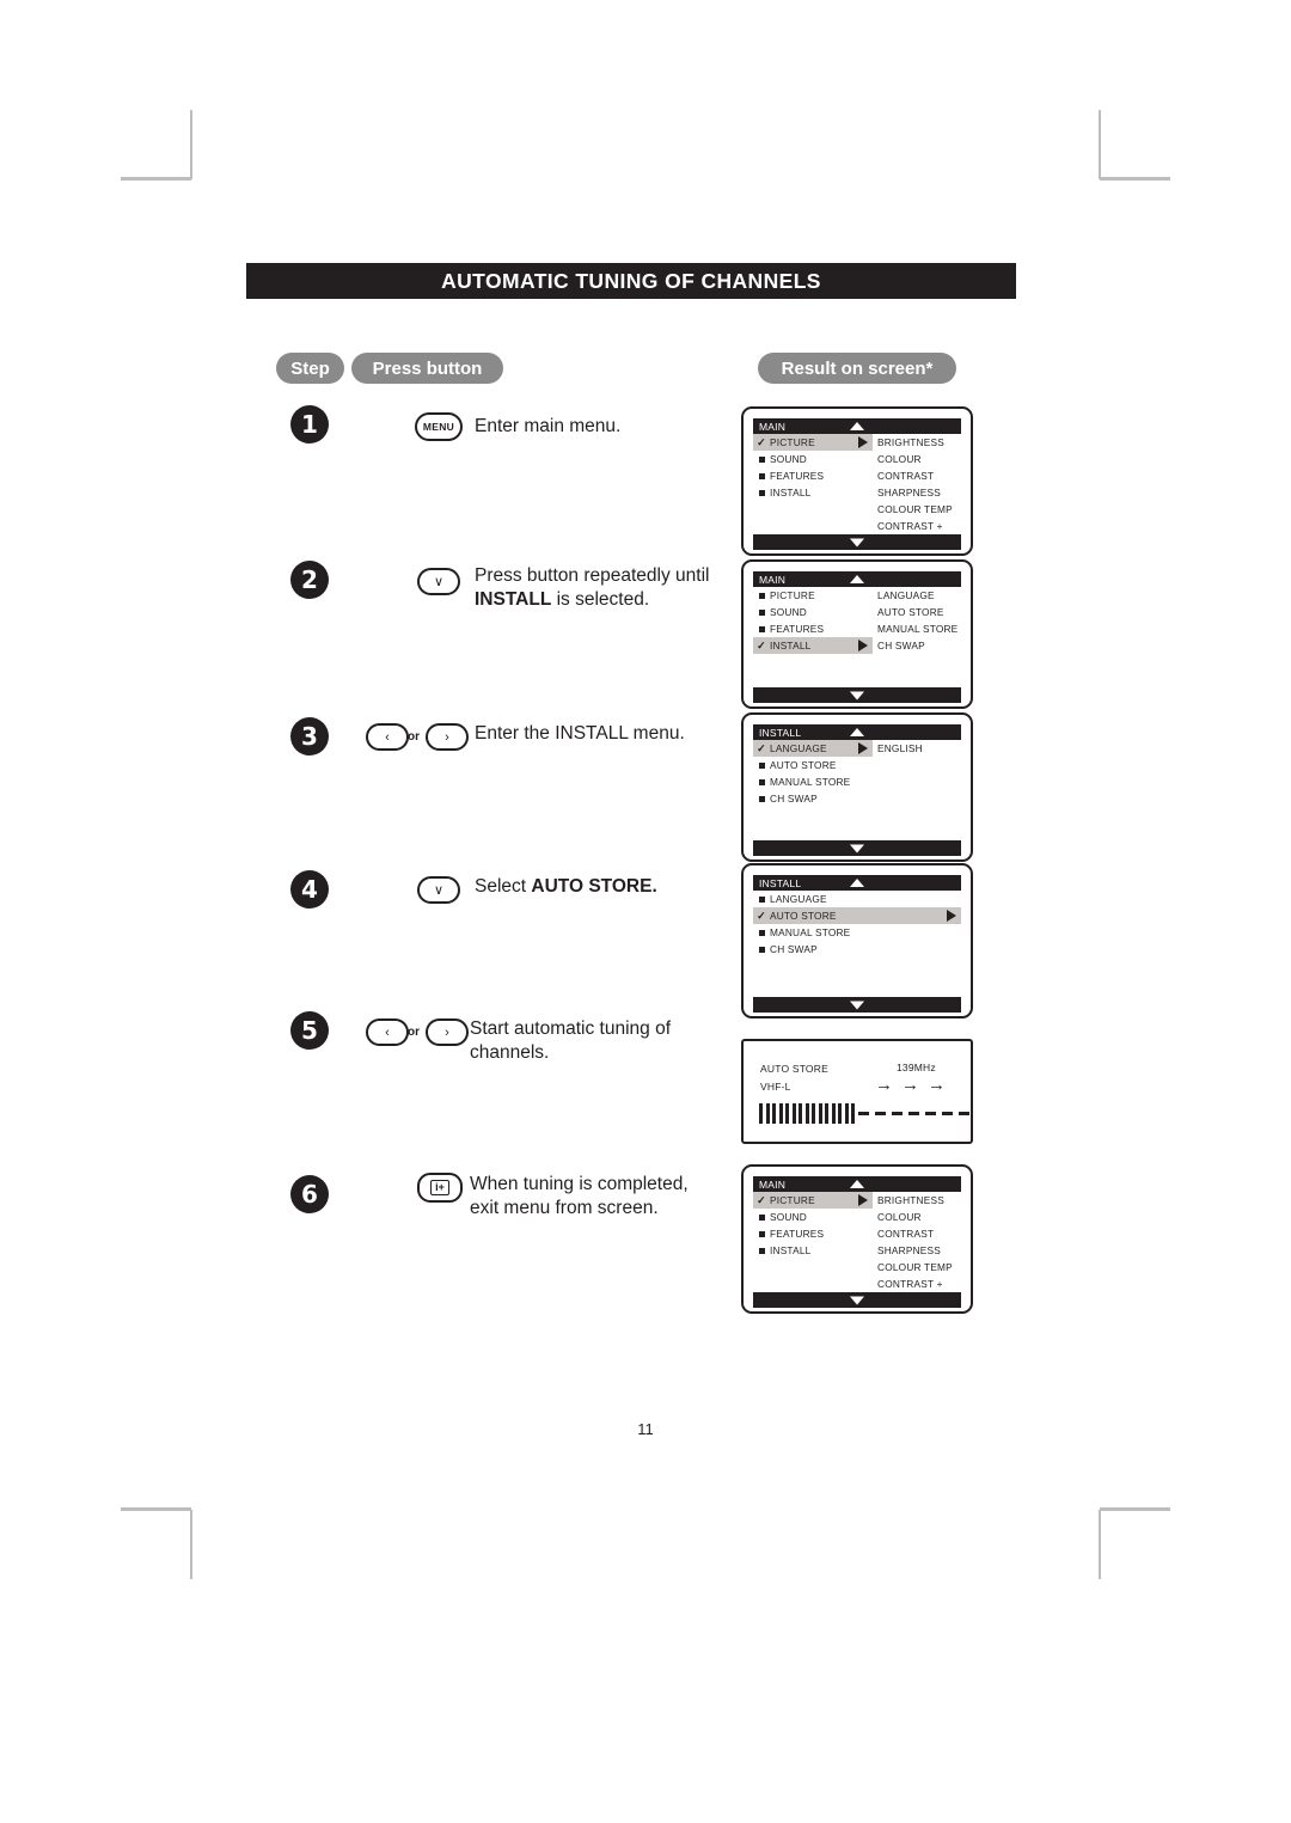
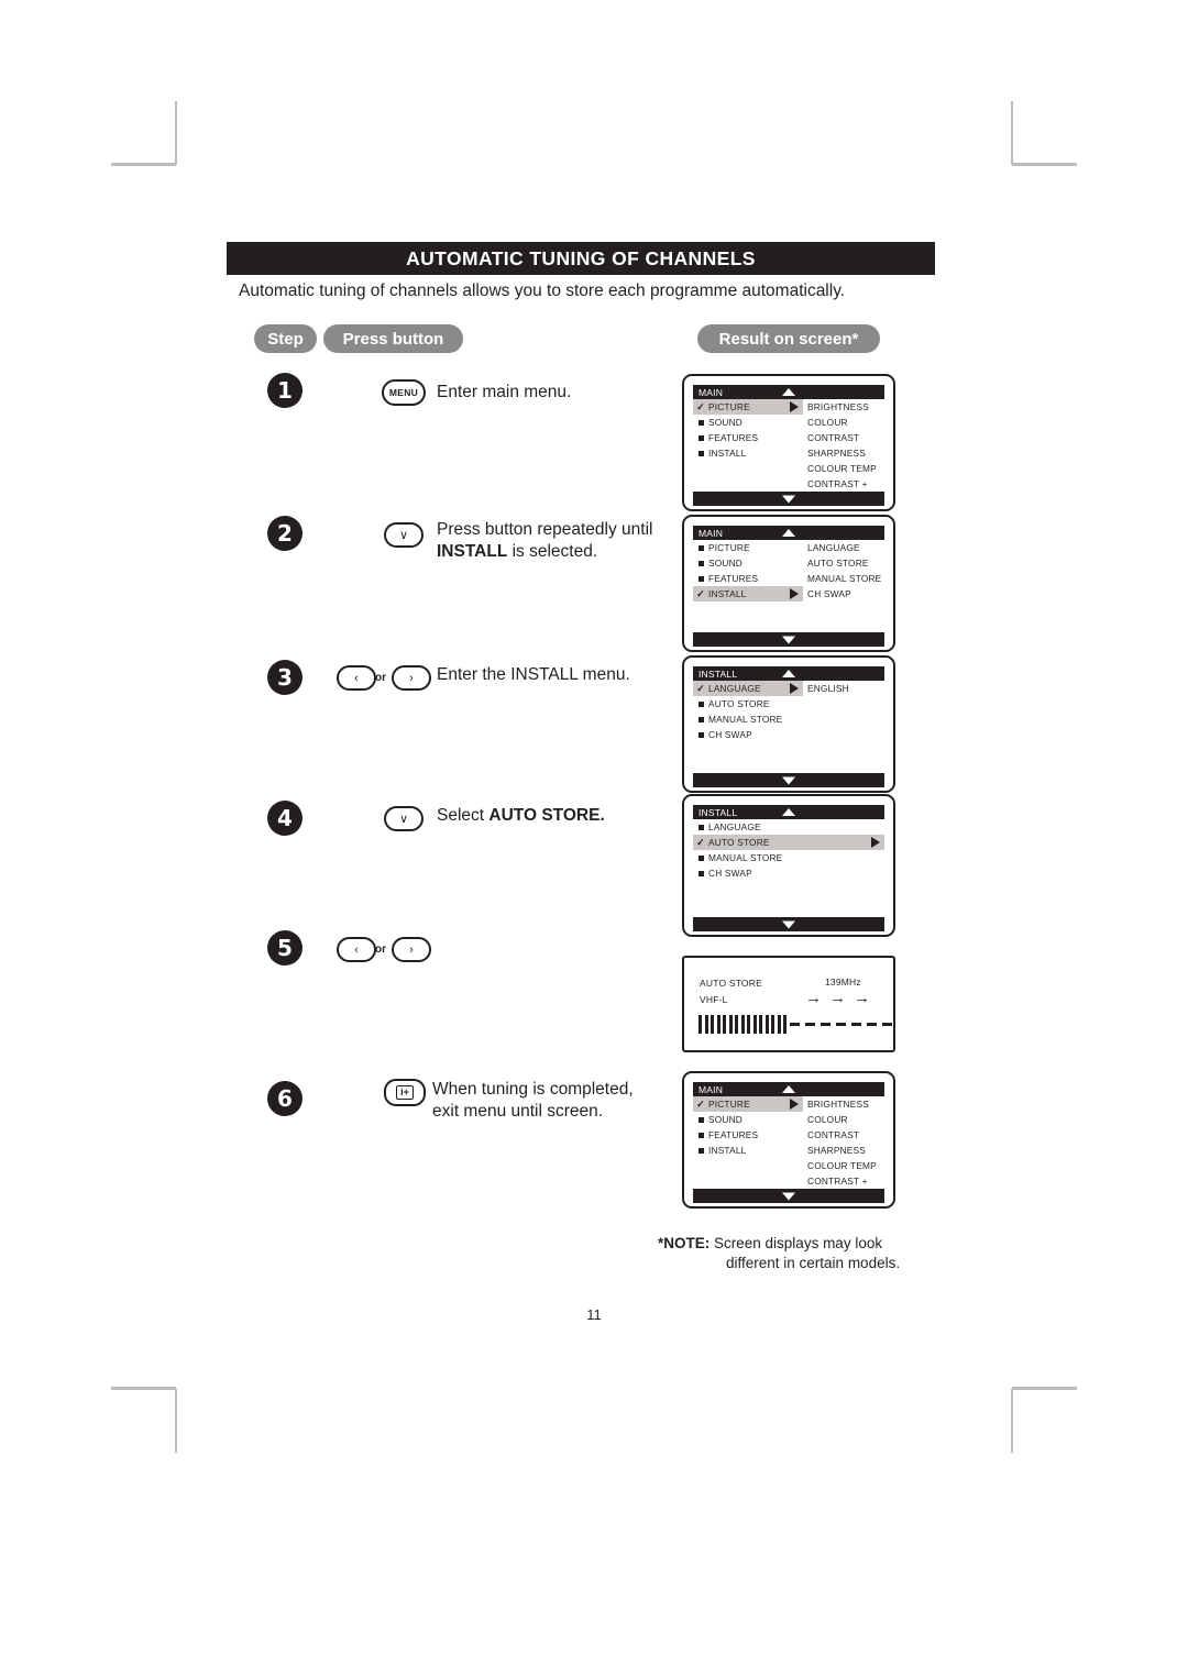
  AUTOMATIC TUNING OF CHANNELS
+ Automatic tuning of channels allows you to store each programme automatically.
  Step
  Press button
  Result on screen*
  1
  MENU
  Enter main menu.
  2
  ∨
  Press button repeatedly until INSTALL is selected.
  3
  ‹
  or
  ›
  Enter the INSTALL menu.
  4
  ∨
  Select AUTO STORE.
  5
  ‹
  or
  ›
- Start automatic tuning of channels.
  6
  i+
- When tuning is completed, exit menu from screen.
+ When tuning is completed, exit menu until screen.
  MAIN
  ✓
  PICTURE
  SOUND
  FEATURES
  INSTALL
  BRIGHTNESS
  COLOUR
  CONTRAST
  SHARPNESS
  COLOUR TEMP
  CONTRAST +
  MAIN
  PICTURE
  SOUND
  FEATURES
  ✓
  INSTALL
  LANGUAGE
  AUTO STORE
  MANUAL STORE
  CH SWAP
  INSTALL
  ✓
  LANGUAGE
  AUTO STORE
  MANUAL STORE
  CH SWAP
  ENGLISH
  INSTALL
  LANGUAGE
  ✓
  AUTO STORE
  MANUAL STORE
  CH SWAP
  AUTO STORE
  139MHz
  VHF-L
  →
  →
  →
  MAIN
  ✓
  PICTURE
  SOUND
  FEATURES
  INSTALL
  BRIGHTNESS
  COLOUR
  CONTRAST
  SHARPNESS
  COLOUR TEMP
  CONTRAST +
+ *NOTE: Screen displays may look
+ different in certain models.
  11
